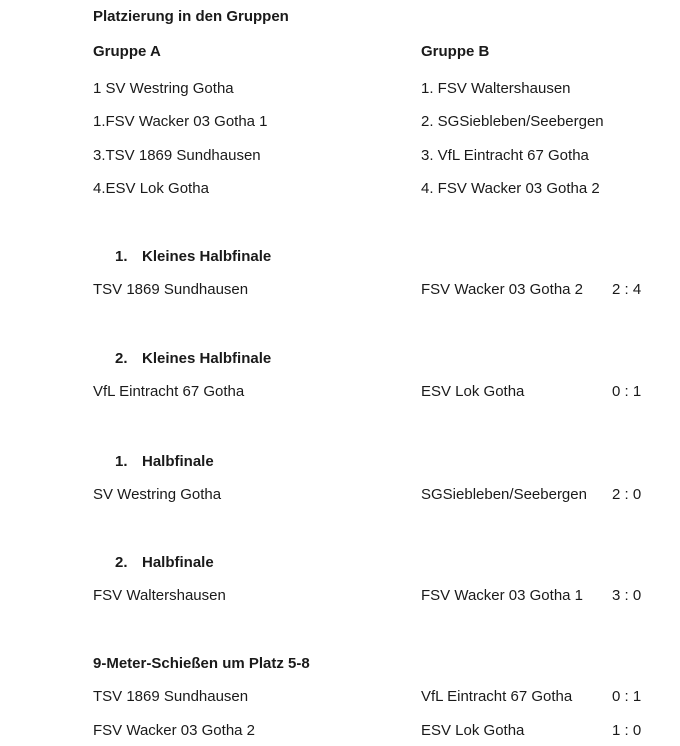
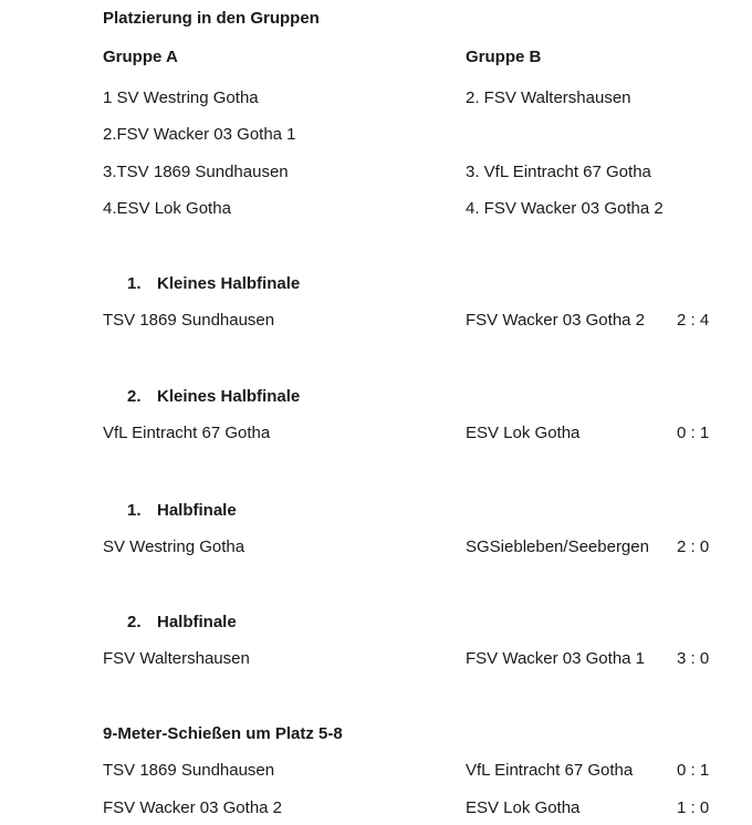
  Platzierung in den Gruppen
  Gruppe A
  Gruppe B
  1 SV Westring Gotha
- 1. FSV Waltershausen
+ 2. FSV Waltershausen
- 1.FSV Wacker 03 Gotha 1
+ 2.FSV Wacker 03 Gotha 1
- 2. SGSiebleben/Seebergen
  3.TSV 1869 Sundhausen
  3. VfL Eintracht 67 Gotha
  4.ESV Lok Gotha
  4. FSV Wacker 03 Gotha 2
  1.
  Kleines Halbfinale
  TSV 1869 Sundhausen
  FSV Wacker 03 Gotha 2
  2 : 4
  2.
  Kleines Halbfinale
  VfL Eintracht 67 Gotha
  ESV Lok Gotha
  0 : 1
  1.
  Halbfinale
  SV Westring Gotha
  SGSiebleben/Seebergen
  2 : 0
  2.
  Halbfinale
  FSV Waltershausen
  FSV Wacker 03 Gotha 1
  3 : 0
  9-Meter-Schießen um Platz 5-8
  TSV 1869 Sundhausen
  VfL Eintracht 67 Gotha
  0 : 1
  FSV Wacker 03 Gotha 2
  ESV Lok Gotha
  1 : 0
